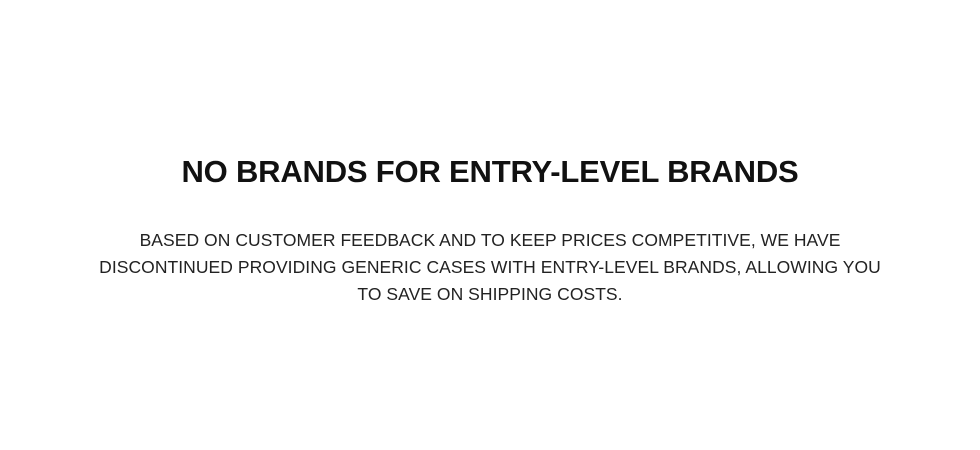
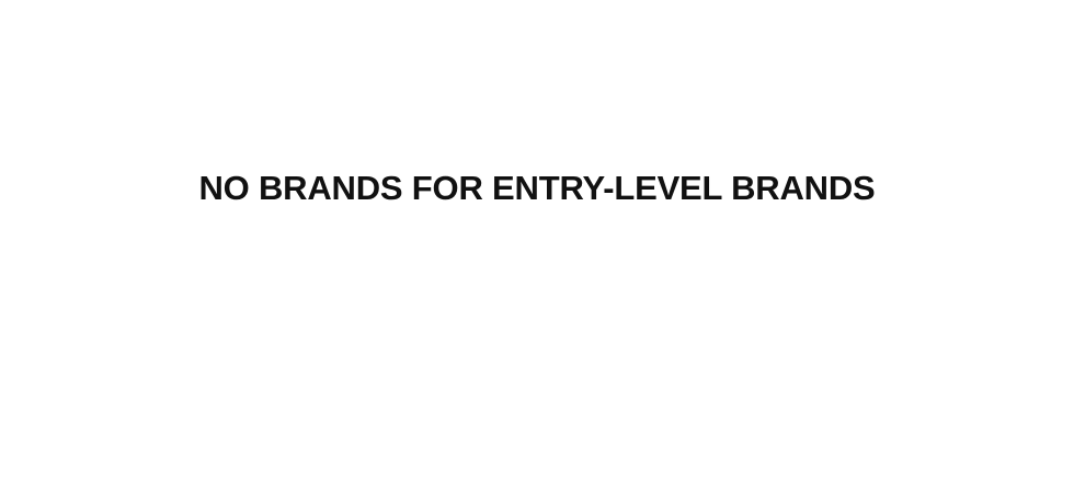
  NO BRANDS FOR ENTRY-LEVEL BRANDS
- BASED ON CUSTOMER FEEDBACK AND TO KEEP PRICES COMPETITIVE, WE HAVE DISCONTINUED PROVIDING GENERIC CASES WITH ENTRY-LEVEL BRANDS, ALLOWING YOU TO SAVE ON SHIPPING COSTS.
